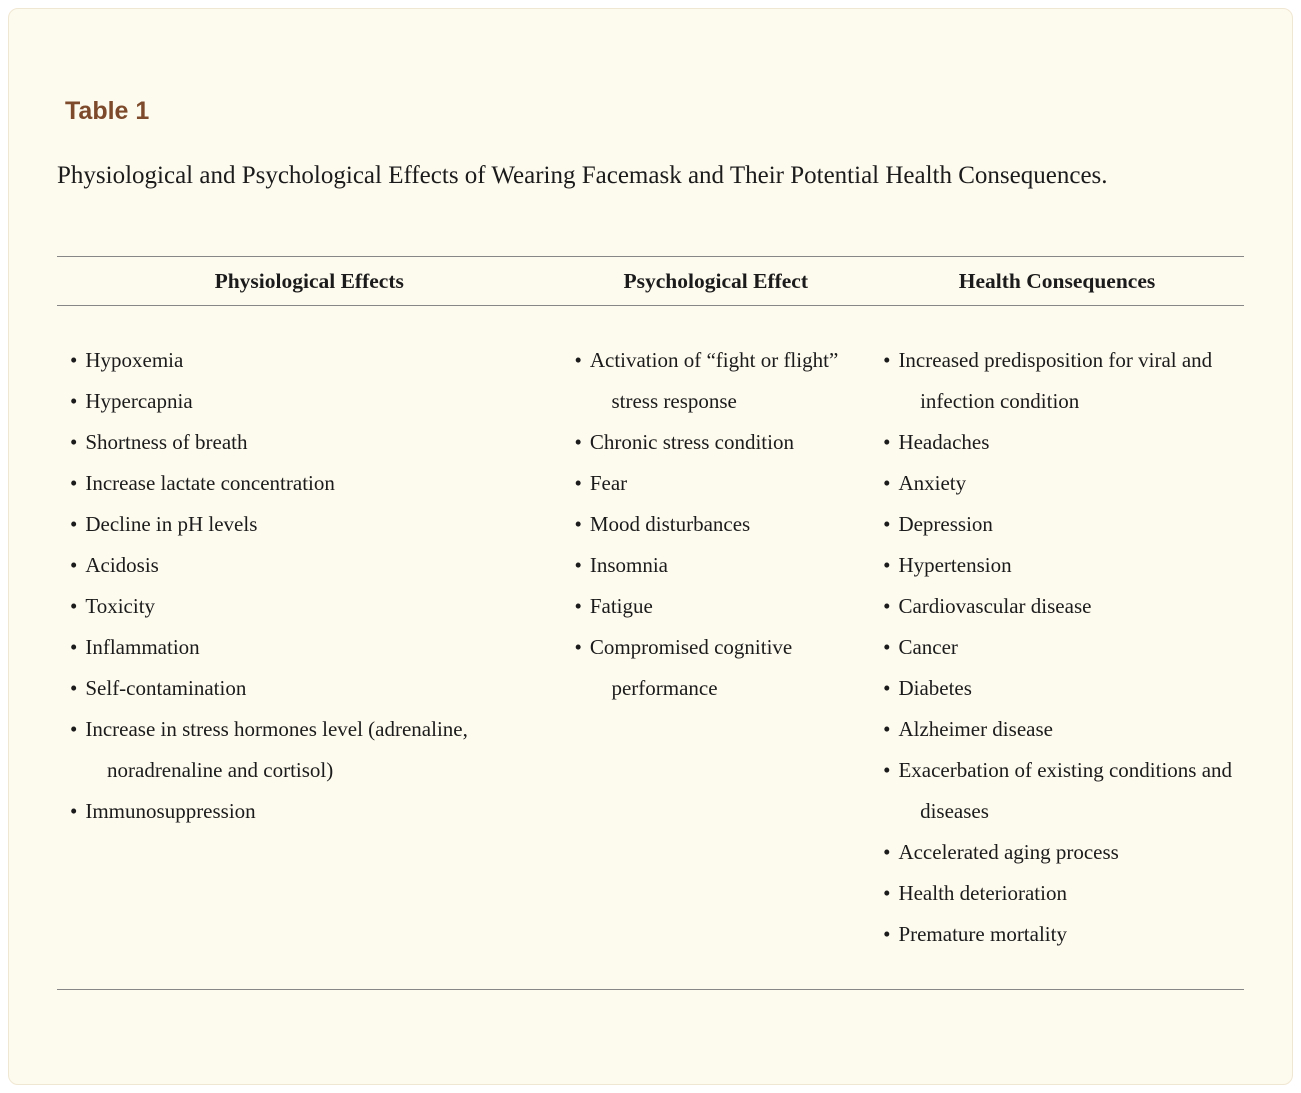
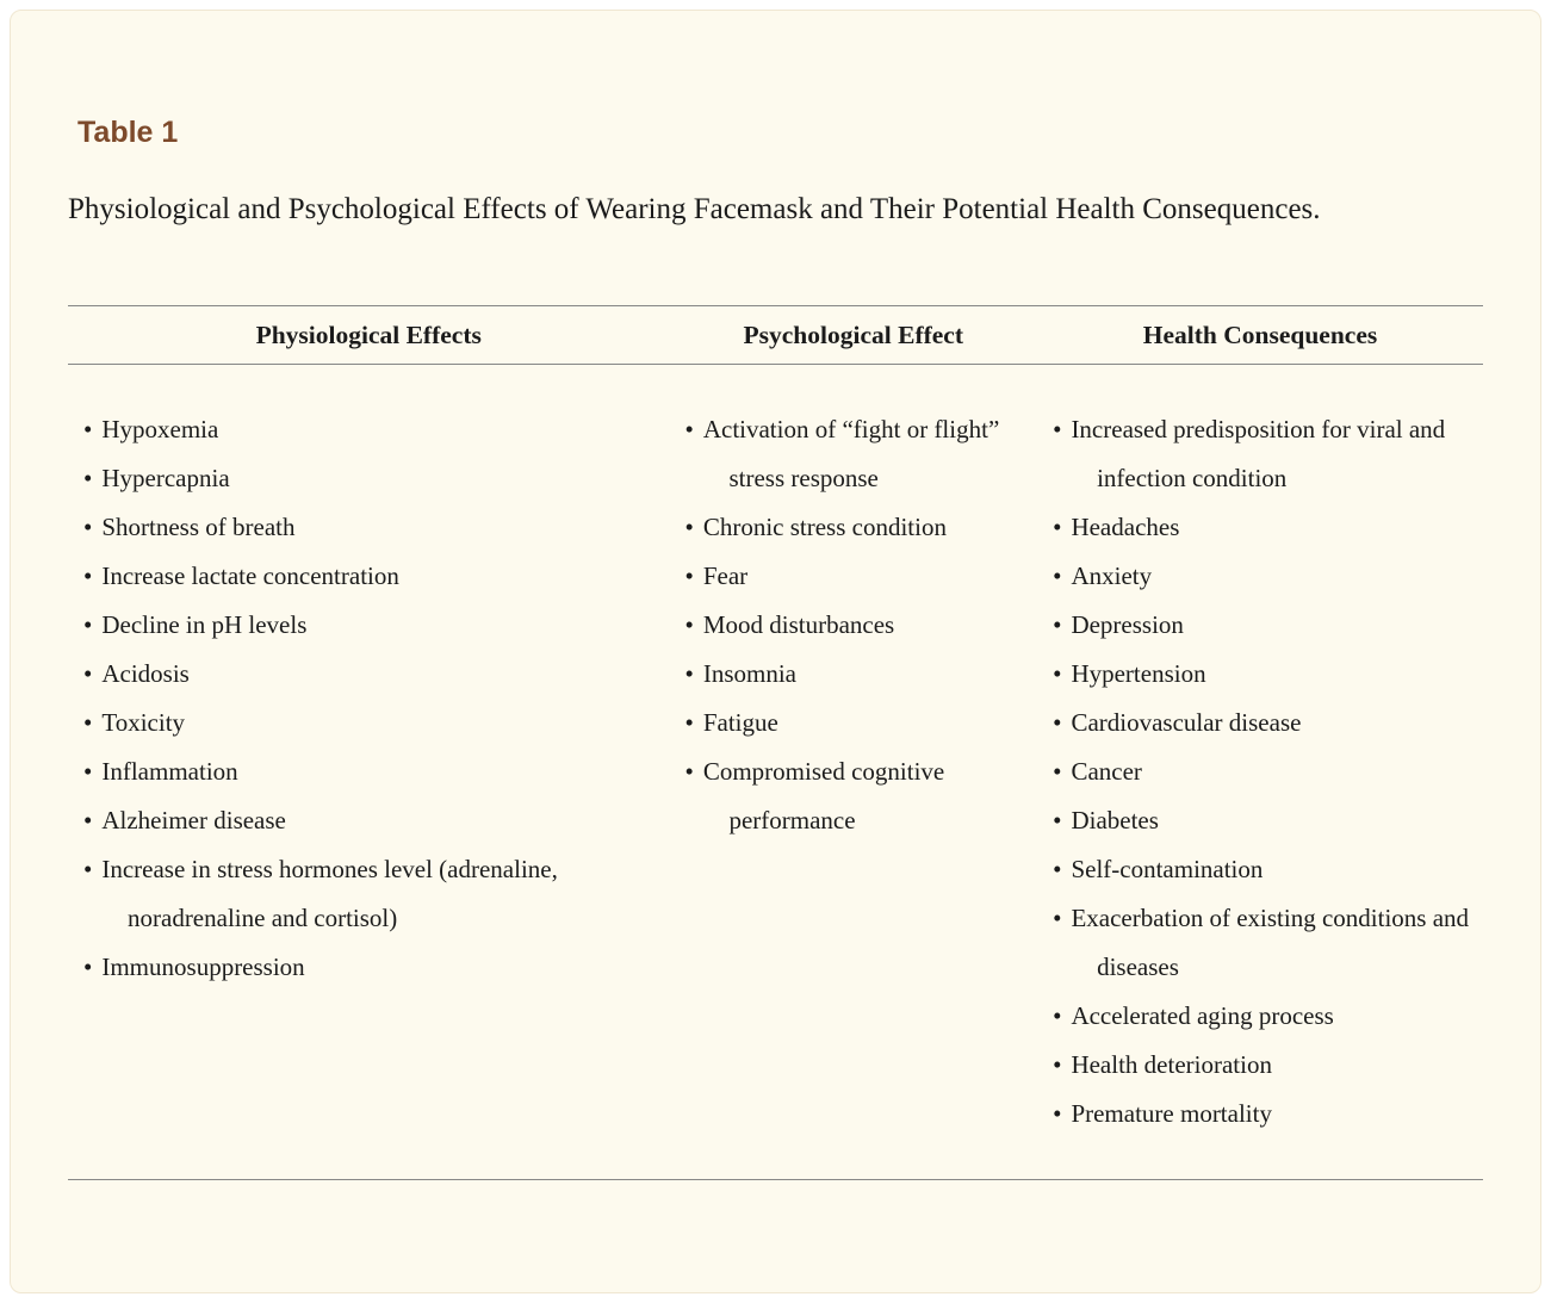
  Table 1
  Physiological and Psychological Effects of Wearing Facemask and Their Potential Health Consequences.
  Physiological Effects
  Psychological Effect
  Health Consequences
  • Hypoxemia
  • Hypercapnia
  • Shortness of breath
  • Increase lactate concentration
  • Decline in pH levels
  • Acidosis
  • Toxicity
  • Inflammation
- • Self-contamination
+ • Alzheimer disease
  • Increase in stress hormones level (adrenaline, noradrenaline and cortisol)
  • Immunosuppression
  • Activation of “fight or flight” stress response
  • Chronic stress condition
  • Fear
  • Mood disturbances
  • Insomnia
  • Fatigue
  • Compromised cognitive performance
  • Increased predisposition for viral and infection condition
  • Headaches
  • Anxiety
  • Depression
  • Hypertension
  • Cardiovascular disease
  • Cancer
  • Diabetes
- • Alzheimer disease
+ • Self-contamination
  • Exacerbation of existing conditions and diseases
  • Accelerated aging process
  • Health deterioration
  • Premature mortality
